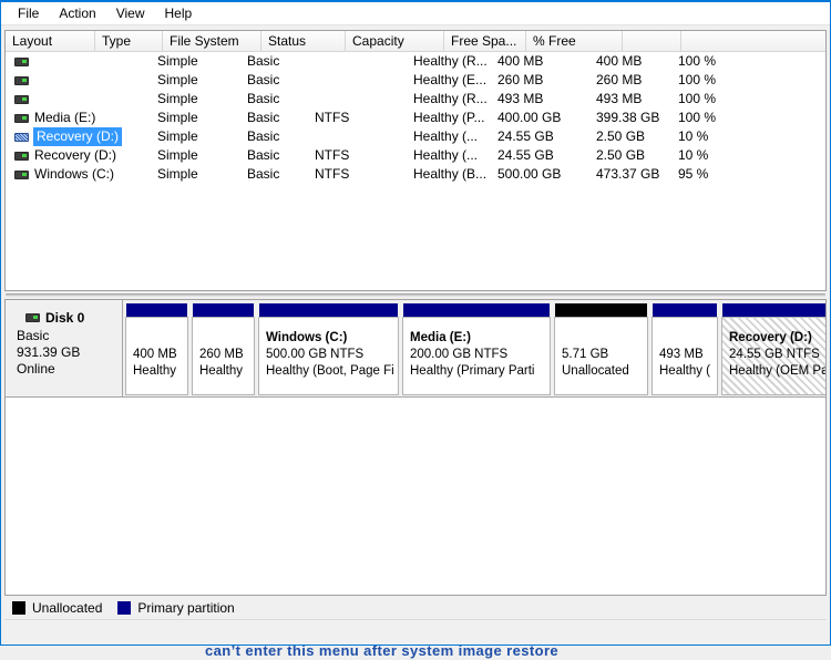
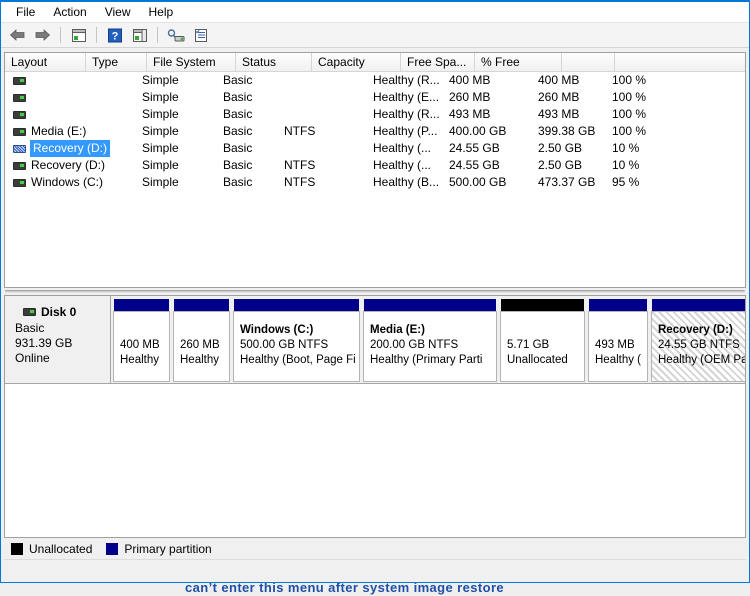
  can’t enter this menu after system image restore
  File
  Action
  View
  Help
+ ?
  Layout
  Type
  File System
  Status
  Capacity
  Free Spa...
  % Free
  Simple
  Basic
  Healthy (R...
  400 MB
  400 MB
  100 %
  Simple
  Basic
  Healthy (E...
  260 MB
  260 MB
  100 %
  Simple
  Basic
  Healthy (R...
  493 MB
  493 MB
  100 %
  Media (E:)
  Simple
  Basic
  NTFS
  Healthy (P...
  400.00 GB
  399.38 GB
  100 %
  Recovery (D:)
  Simple
  Basic
  Healthy (...
  24.55 GB
  2.50 GB
  10 %
  Recovery (D:)
  Simple
  Basic
  NTFS
  Healthy (...
  24.55 GB
  2.50 GB
  10 %
  Windows (C:)
  Simple
  Basic
  NTFS
  Healthy (B...
  500.00 GB
  473.37 GB
  95 %
  Disk 0
  Basic
  931.39 GB
  Online
  400 MB
  Healthy
  260 MB
  Healthy
  Windows (C:)
  500.00 GB NTFS
  Healthy (Boot, Page Fi
  Media (E:)
  200.00 GB NTFS
  Healthy (Primary Parti
  5.71 GB
  Unallocated
  493 MB
  Healthy (
  Recovery (D:)
  24.55 GB NTFS
  Healthy (OEM Pa
  Unallocated
  Primary partition
